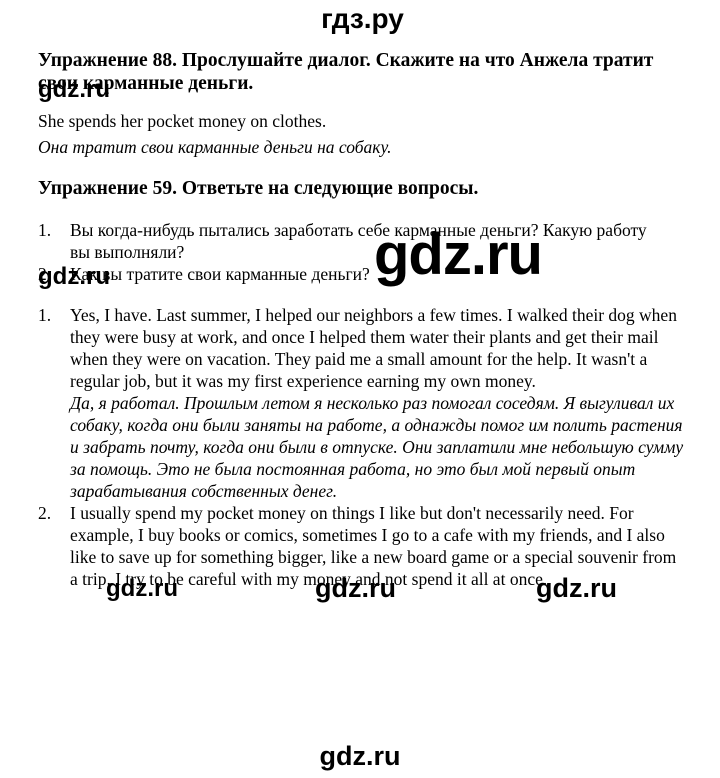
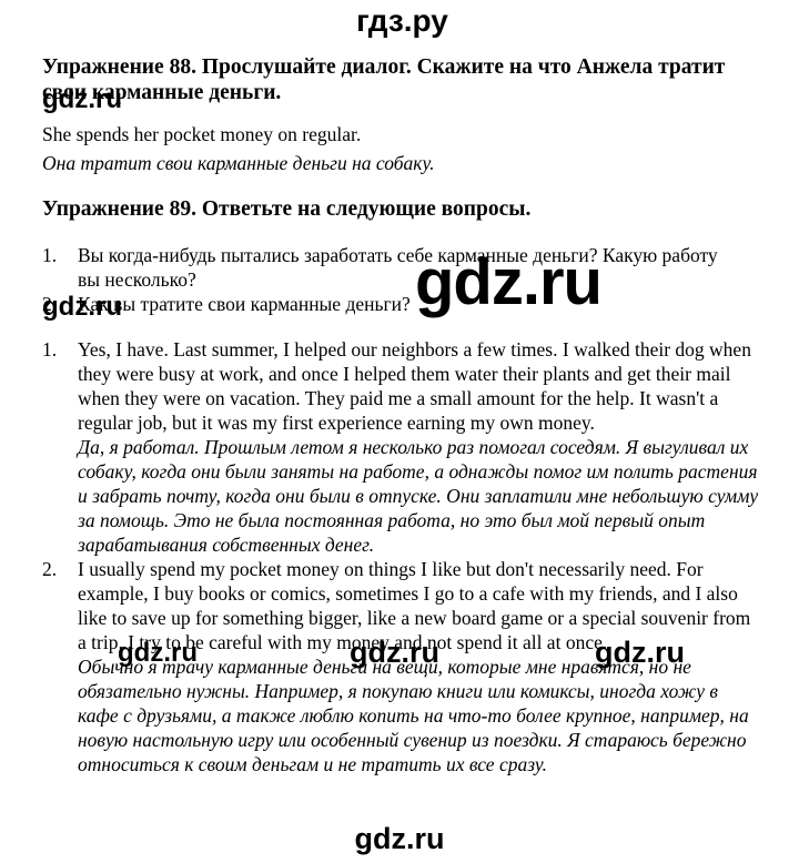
  гдз.ру
  Упражнение 88. Прослушайте диалог. Скажите на что Анжела тратит свои карманные деньги.
- She spends her pocket money on clothes.
+ She spends her pocket money on regular.
  Она тратит свои карманные деньги на собаку.
- Упражнение 59. Ответьте на следующие вопросы.
+ Упражнение 89. Ответьте на следующие вопросы.
  1.
- Вы когда-нибудь пытались заработать себе карманные деньги? Какую работу вы выполняли?
+ Вы когда-нибудь пытались заработать себе карманные деньги? Какую работу вы несколько?
  2.
  Как вы тратите свои карманные деньги?
  1.
  Yes, I have. Last summer, I helped our neighbors a few times. I walked their dog when they were busy at work, and once I helped them water their plants and get their mail when they were on vacation. They paid me a small amount for the help. It wasn't a regular job, but it was my first experience earning my own money.
  Да, я работал. Прошлым летом я несколько раз помогал соседям. Я выгуливал их собаку, когда они были заняты на работе, а однажды помог им полить растения и забрать почту, когда они были в отпуске. Они заплатили мне небольшую сумму за помощь. Это не была постоянная работа, но это был мой первый опыт зарабатывания собственных денег.
  2.
  I usually spend my pocket money on things I like but don't necessarily need. For example, I buy books or comics, sometimes I go to a cafe with my friends, and I also like to save up for something bigger, like a new board game or a special souvenir from a trip. I try to be careful with my money and not spend it all at once.
+ Обычно я трачу карманные деньги на вещи, которые мне нравятся, но не обязательно нужны. Например, я покупаю книги или комиксы, иногда хожу в кафе с друзьями, а также люблю копить на что-то более крупное, например, на новую настольную игру или особенный сувенир из поездки. Я стараюсь бережно относиться к своим деньгам и не тратить их все сразу.
  gdz.ru
  gdz.ru
  gdz.ru
  gdz.ru
  gdz.ru
  gdz.ru
  gdz.ru
